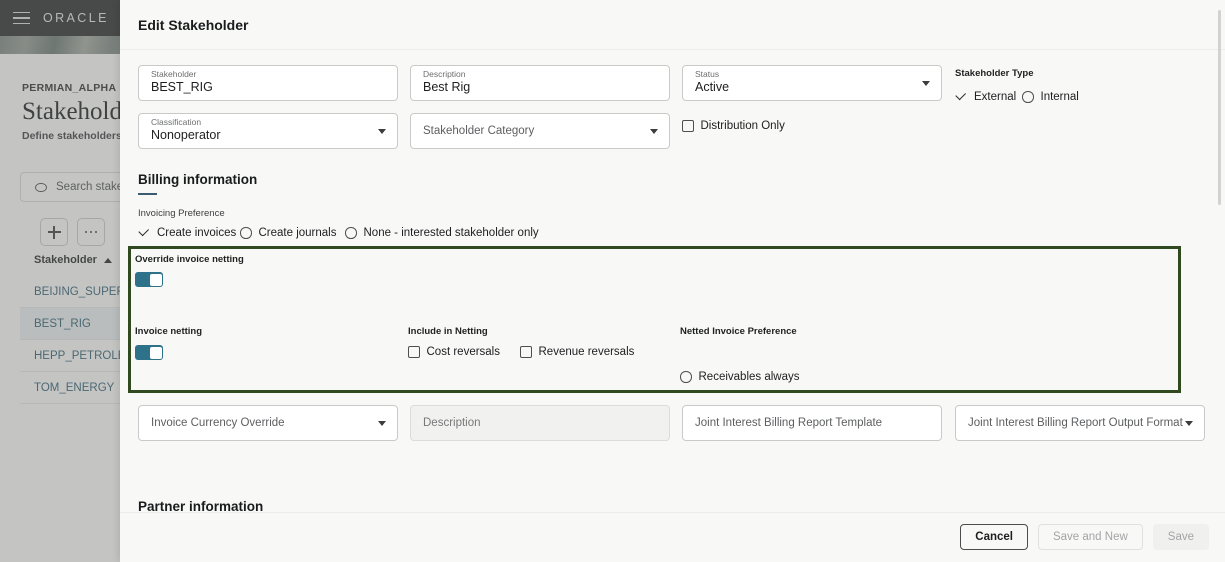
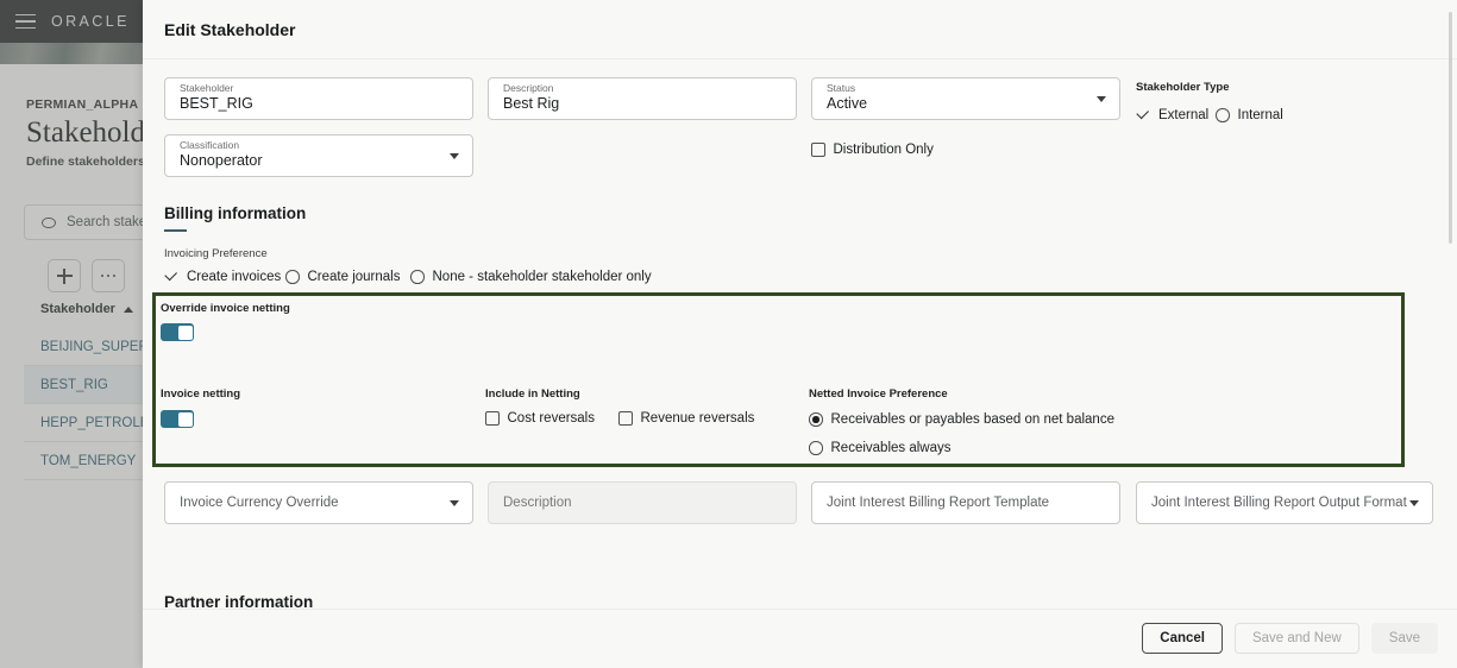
  ORACLE
  PERMIAN_ALPHA
  Stakehold
  Define stakeholders
  Search stak
  Stakeholder
  BEIJING_SUPE
  BEST_RIG
  HEPP_PETROL
  TOM_ENERGY
  Edit Stakeholder
  Stakeholder
  BEST_RIG
  Description
  Best Rig
  Status
  Active
  Stakeholder Type
  External
  Internal
  Classification
  Nonoperator
- Stakeholder Category
  Distribution Only
  Billing information
  Invoicing Preference
  Create invoices
  Create journals
- None - interested stakeholder only
+ None - stakeholder stakeholder only
  Override invoice netting
  Invoice netting
  Include in Netting
  Cost reversals
  Revenue reversals
  Netted Invoice Preference
+ Receivables or payables based on net balance
  Receivables always
  Invoice Currency Override
  Description
  Joint Interest Billing Report Template
  Joint Interest Billing Report Output Format
  Partner information
  Cancel
  Save and New
  Save
